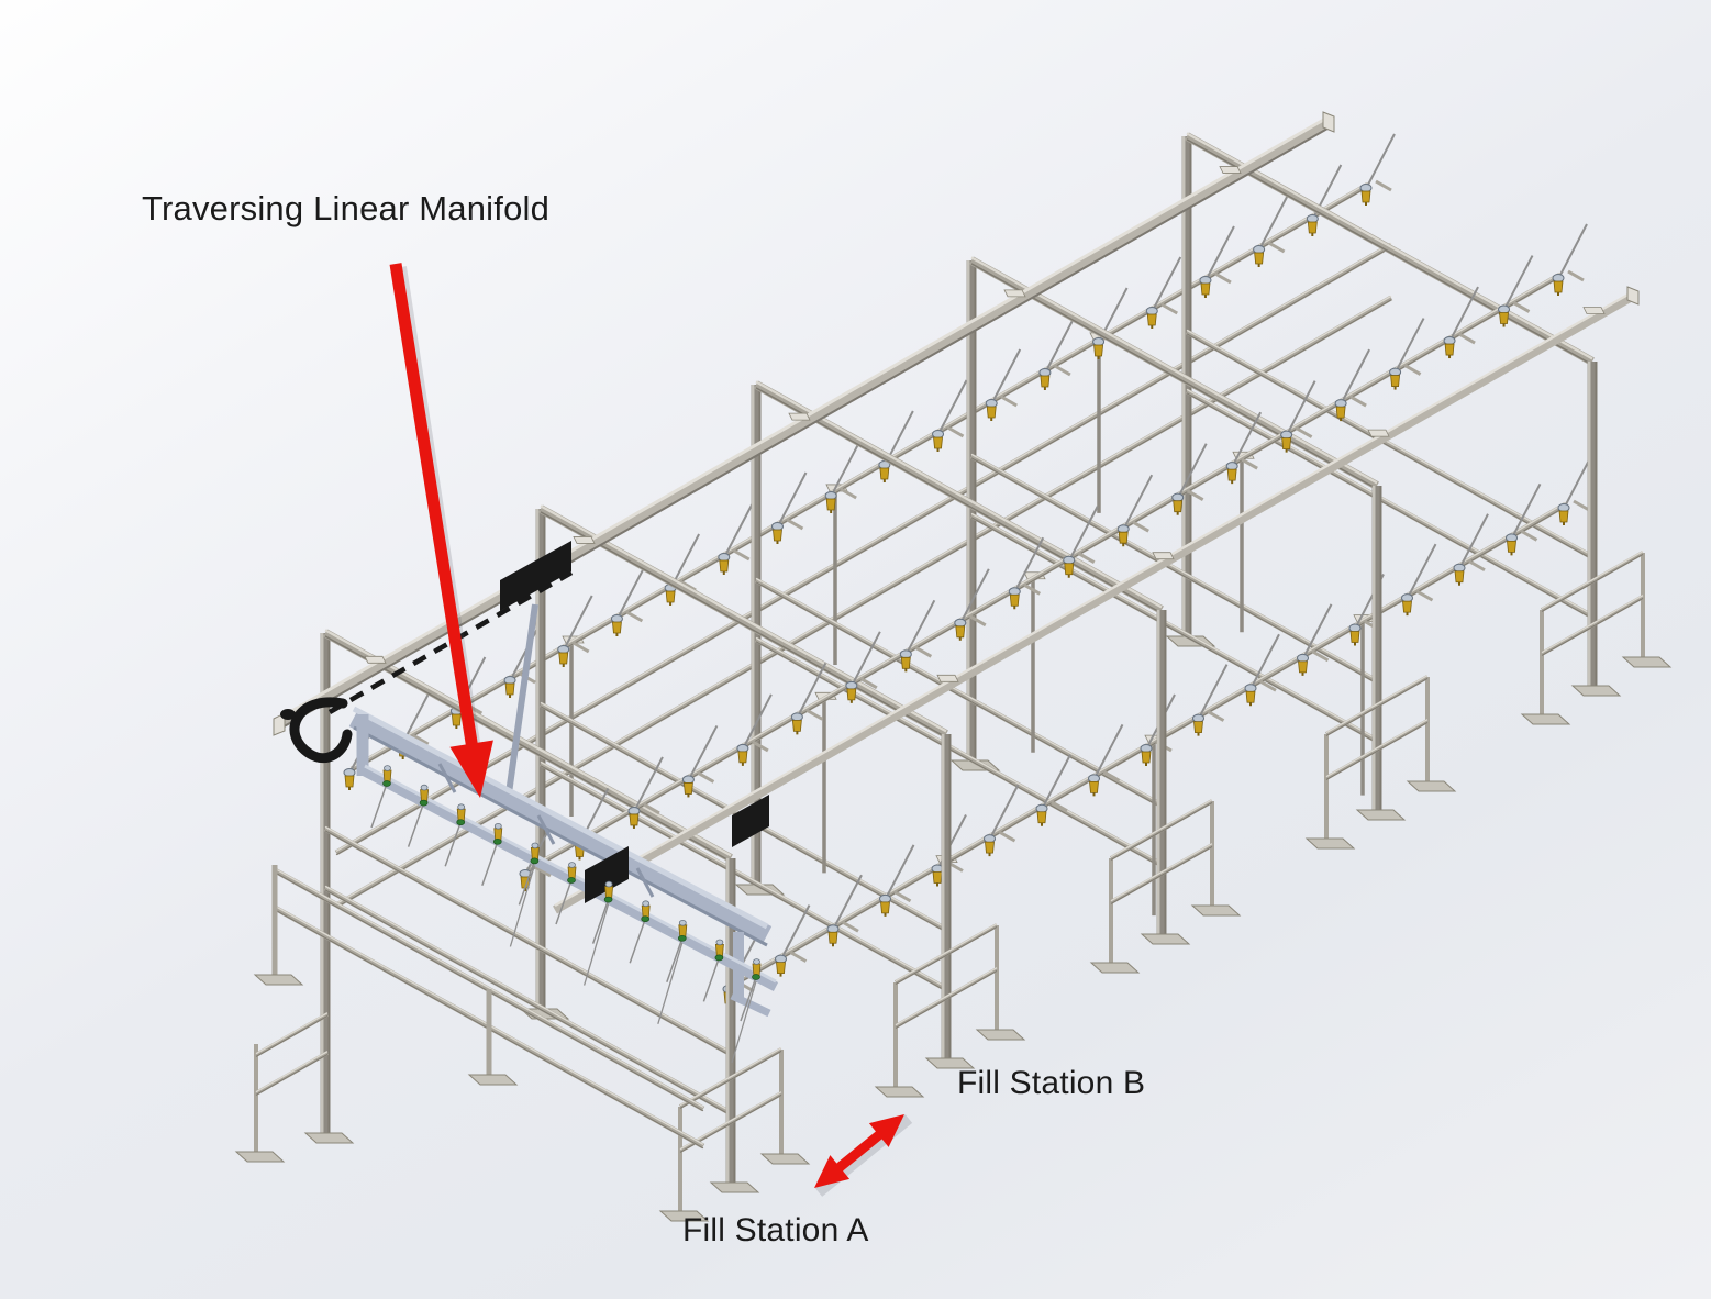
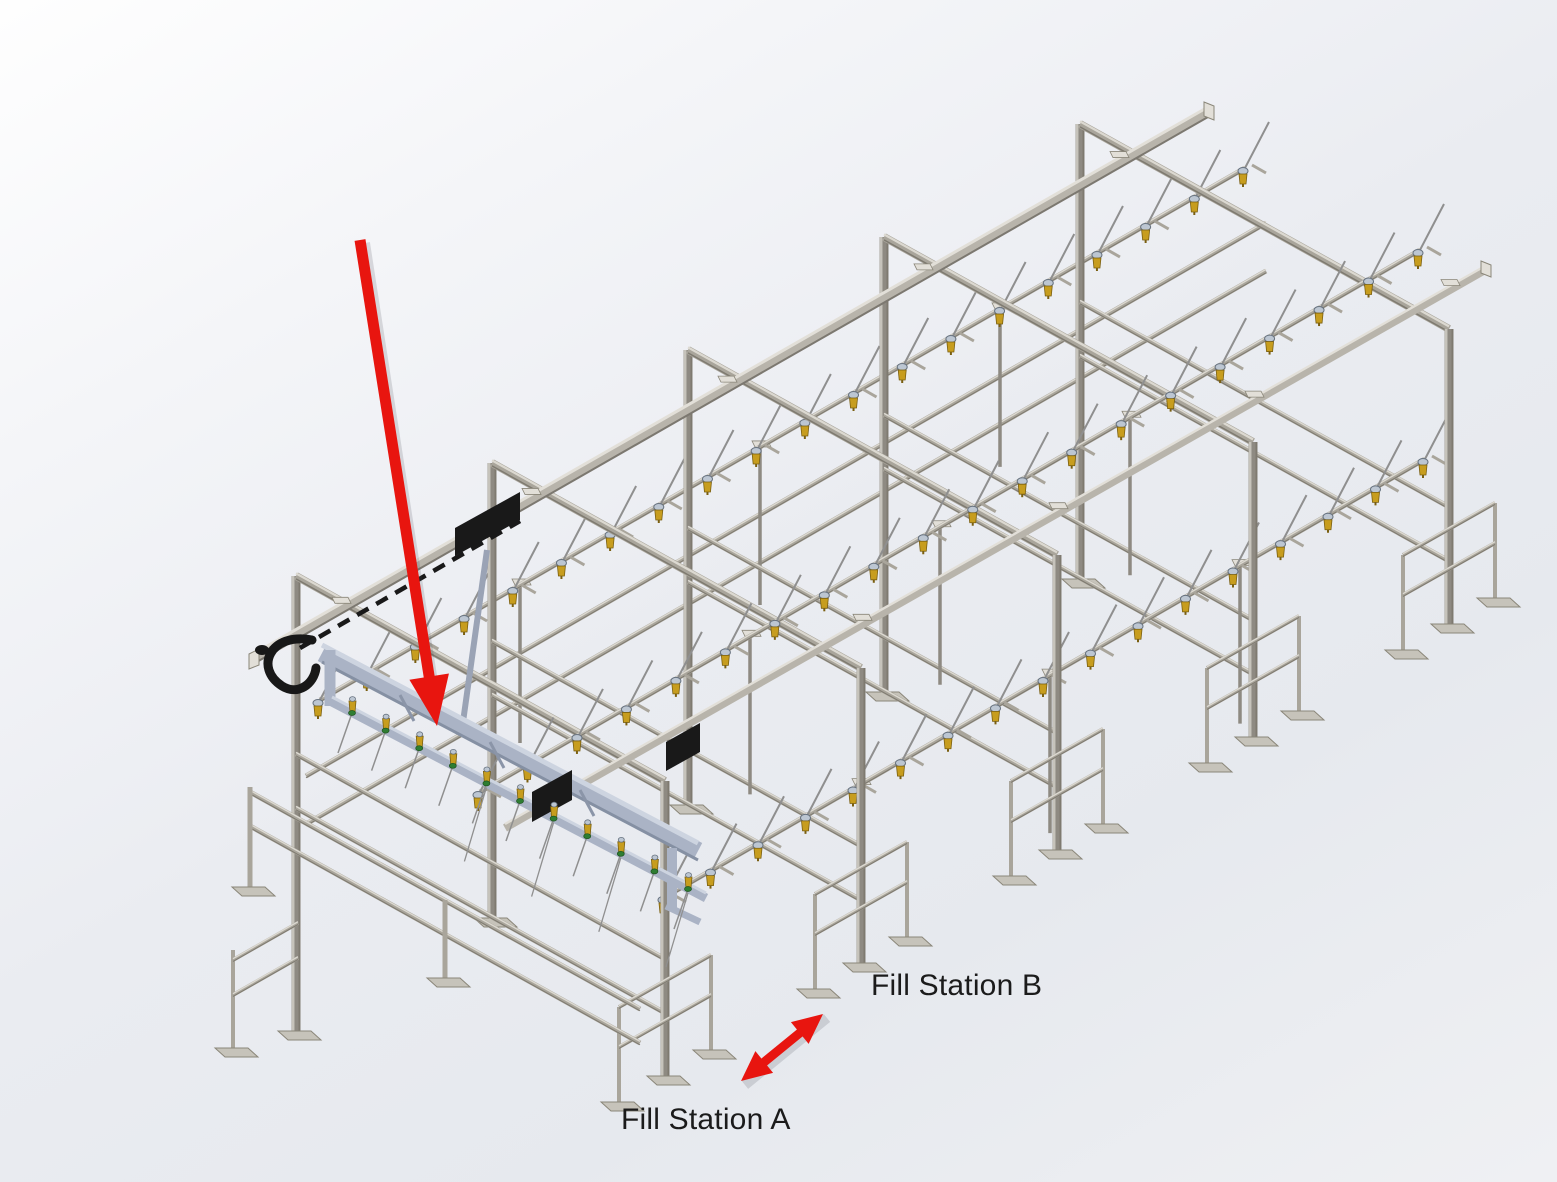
- Traversing Linear Manifold
  Fill Station B
  Fill Station A
